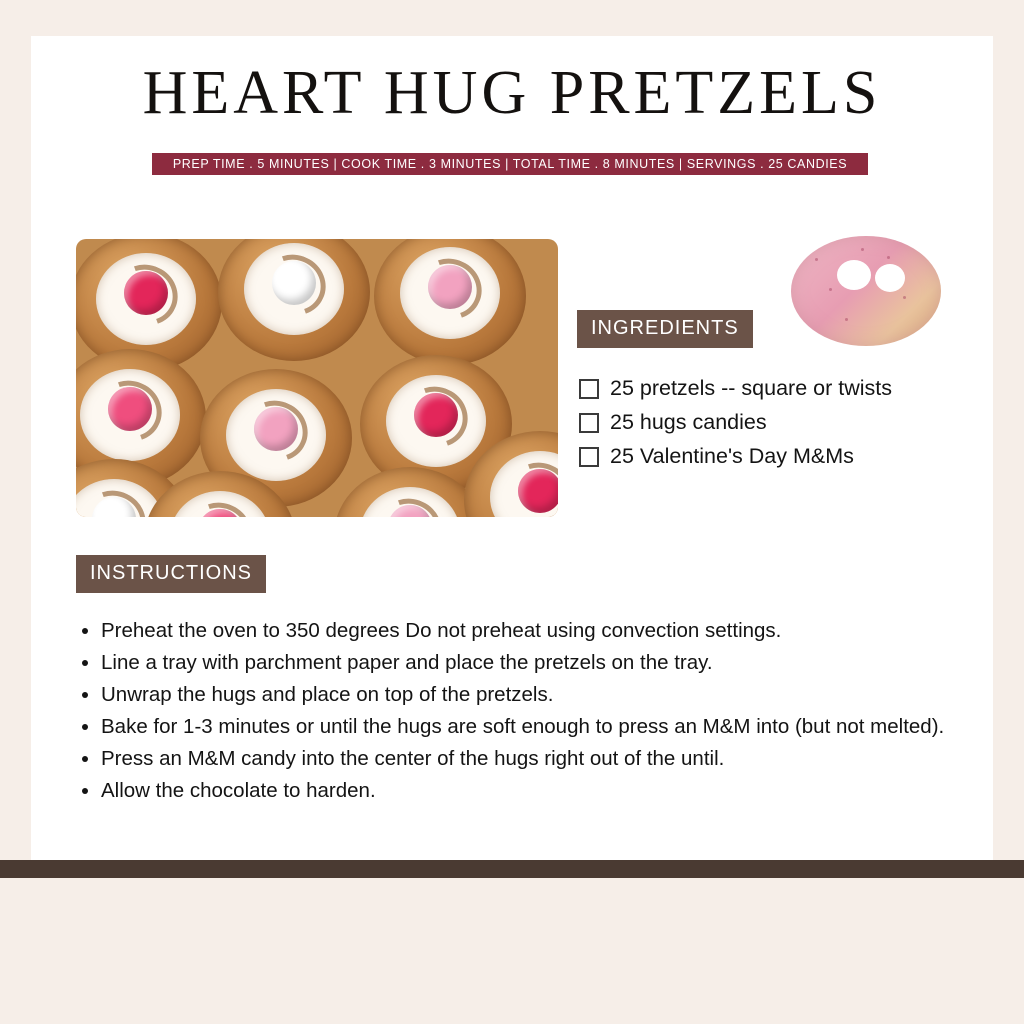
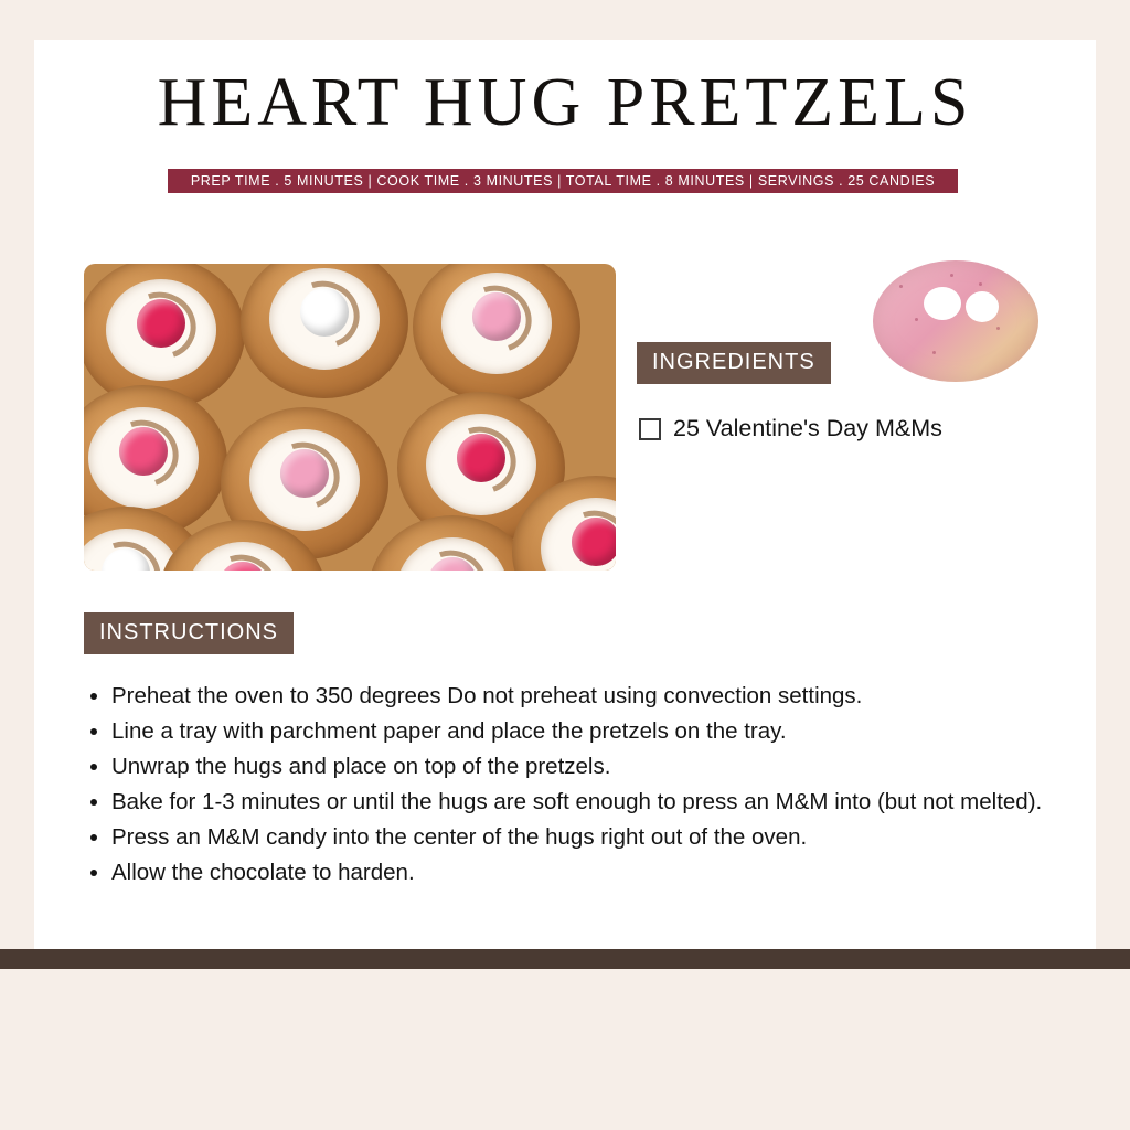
  HEART HUG PRETZELS
  PREP TIME . 5 MINUTES | COOK TIME . 3 MINUTES | TOTAL TIME . 8 MINUTES | SERVINGS . 25 CANDIES
  INGREDIENTS
- 25 pretzels -- square or twists
- 25 hugs candies
  25 Valentine's Day M&Ms
  INSTRUCTIONS
  Preheat the oven to 350 degrees Do not preheat using convection settings.
  Line a tray with parchment paper and place the pretzels on the tray.
  Unwrap the hugs and place on top of the pretzels.
  Bake for 1-3 minutes or until the hugs are soft enough to press an M&M into (but not melted).
- Press an M&M candy into the center of the hugs right out of the until.
+ Press an M&M candy into the center of the hugs right out of the oven.
  Allow the chocolate to harden.
